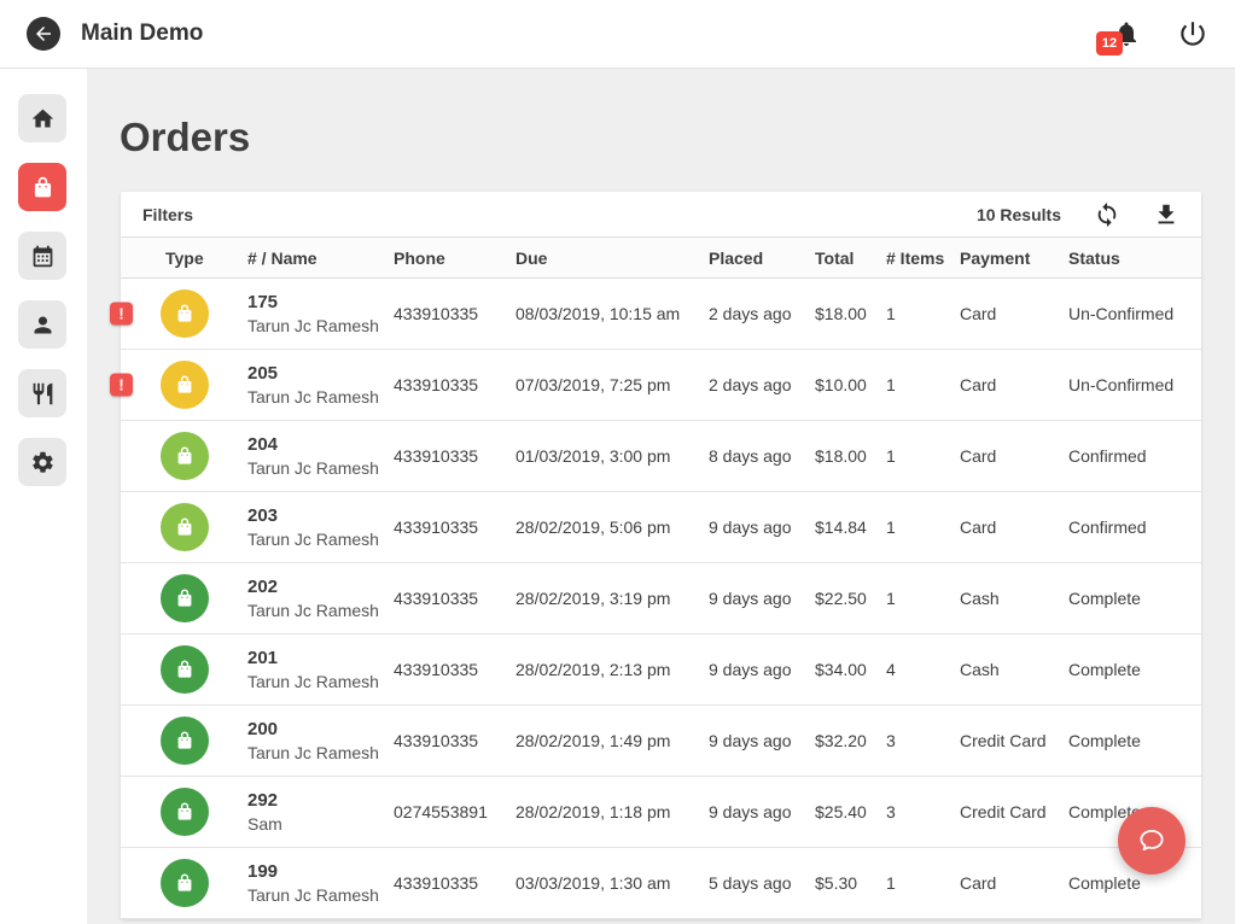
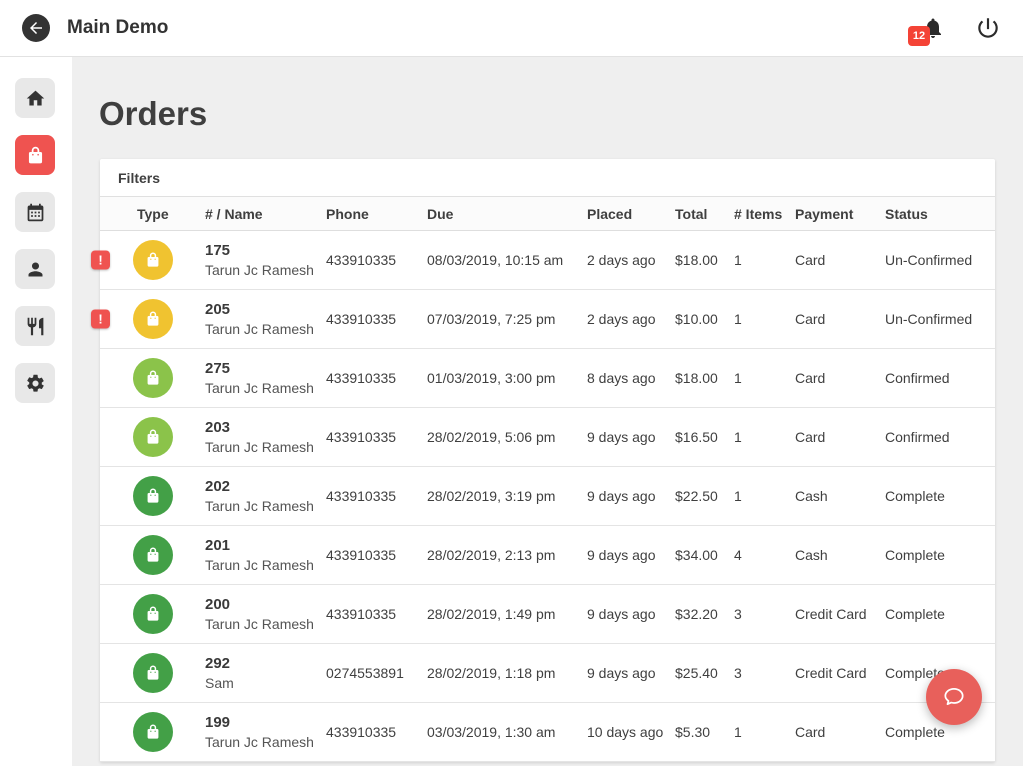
  Main Demo
  12
  Orders
  Filters
- 10 Results
  Type
  # / Name
  Phone
  Due
  Placed
  Total
  # Items
  Payment
  Status
  !
  175
  Tarun Jc Ramesh
  433910335
  08/03/2019, 10:15 am
  2 days ago
  $18.00
  1
  Card
  Un-Confirmed
  !
  205
  Tarun Jc Ramesh
  433910335
  07/03/2019, 7:25 pm
  2 days ago
  $10.00
  1
  Card
  Un-Confirmed
- 204
+ 275
  Tarun Jc Ramesh
  433910335
  01/03/2019, 3:00 pm
  8 days ago
  $18.00
  1
  Card
  Confirmed
  203
  Tarun Jc Ramesh
  433910335
  28/02/2019, 5:06 pm
  9 days ago
- $14.84
+ $16.50
  1
  Card
  Confirmed
  202
  Tarun Jc Ramesh
  433910335
  28/02/2019, 3:19 pm
  9 days ago
  $22.50
  1
  Cash
  Complete
  201
  Tarun Jc Ramesh
  433910335
  28/02/2019, 2:13 pm
  9 days ago
  $34.00
  4
  Cash
  Complete
  200
  Tarun Jc Ramesh
  433910335
  28/02/2019, 1:49 pm
  9 days ago
  $32.20
  3
  Credit Card
  Complete
  292
  Sam
  0274553891
  28/02/2019, 1:18 pm
  9 days ago
  $25.40
  3
  Credit Card
  Complet
  199
  Tarun Jc Ramesh
  433910335
  03/03/2019, 1:30 am
- 5 days ago
+ 10 days ago
  $5.30
  1
  Card
  Complete
